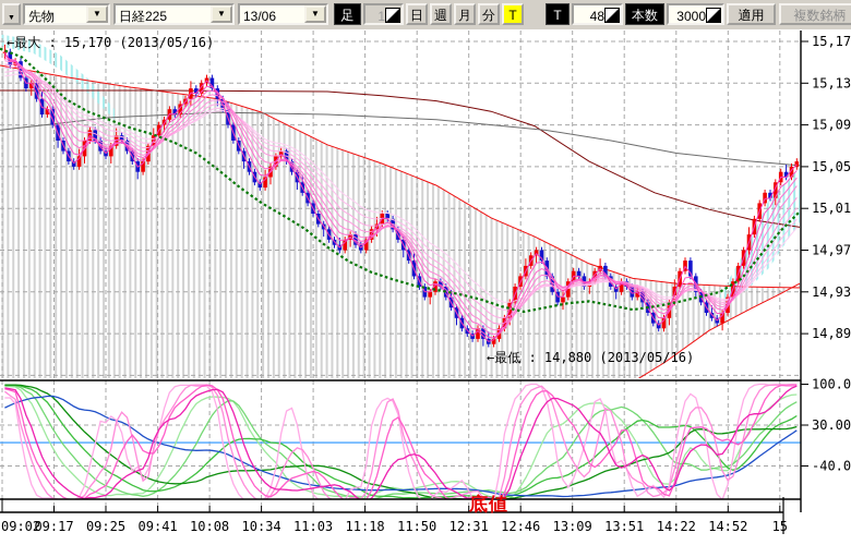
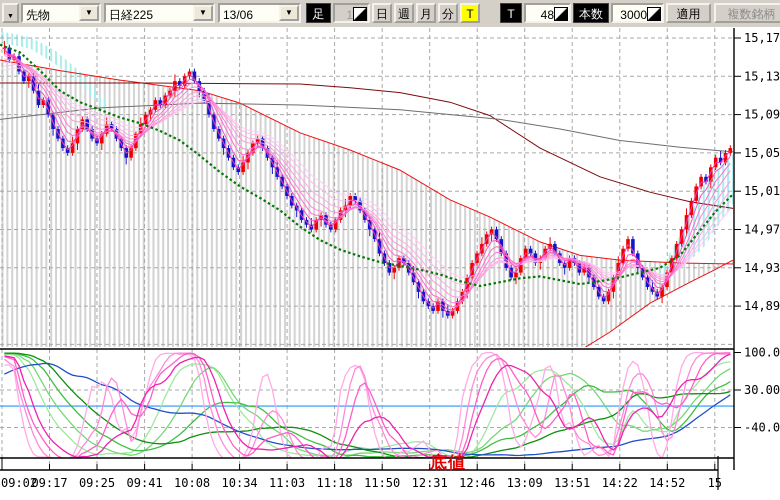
  先物
  ▼
  日経225
  ▼
  13/06
  ▼
  足
  1
  日
  週
  月
  分
  T
  T
  48
  本数
  3000
  適用
  複数銘柄
  15,17
  15,13
  15,09
  15,05
  15,01
  14,97
  14,93
  14,89
  100.0
  30.00
  -40.0
  09:02
  09:17
  09:25
  09:41
  10:08
  10:34
  11:03
  11:18
  11:50
  12:31
  12:46
  13:09
  13:51
  14:22
  14:52
  15
- ←最大 : 15,170 (2013/05/16)
- ←最低 : 14,880 (2013/05/16)
  底値
